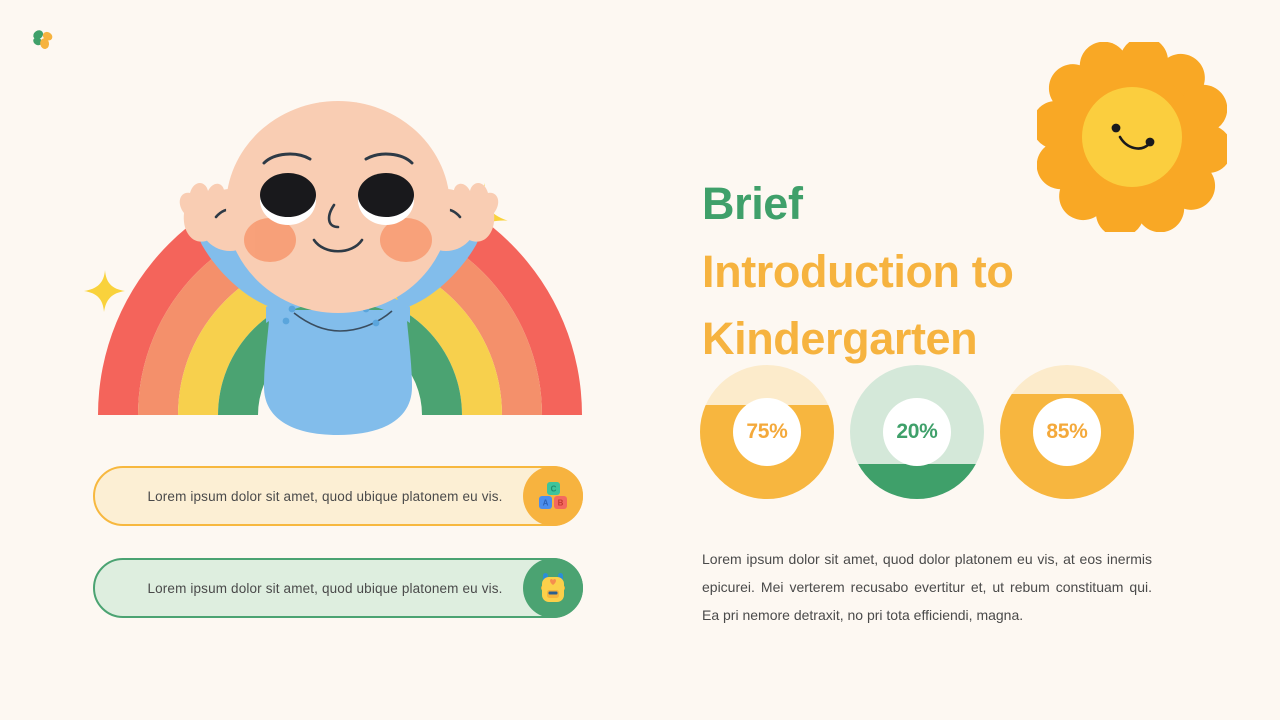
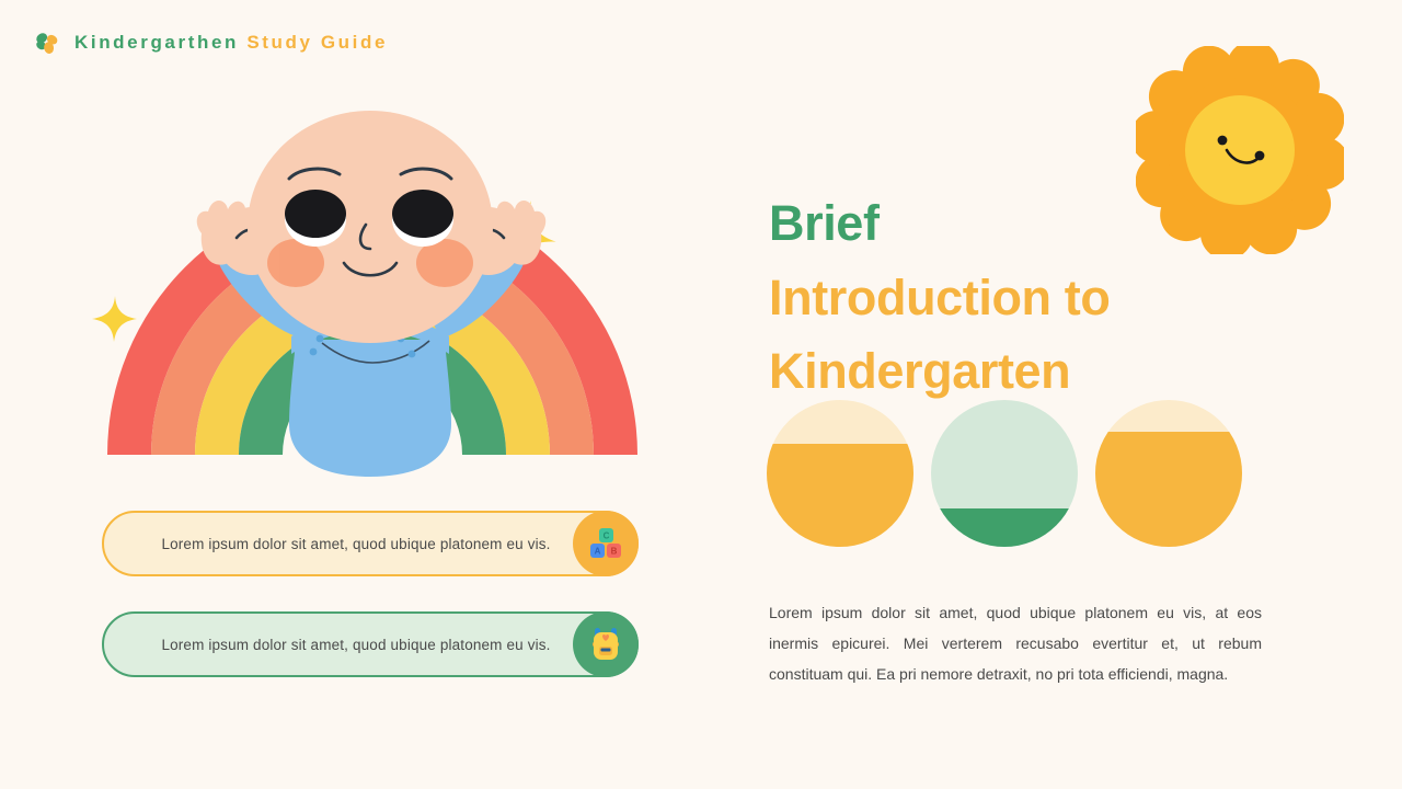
+ Kindergarthen Study Guide
  Lorem ipsum dolor sit amet, quod ubique platonem eu vis.
  C
  A
  B
  Lorem ipsum dolor sit amet, quod ubique platonem eu vis.
  Brief
  Introduction to
  Kindergarten
- 75%
- 20%
- 85%
- Lorem ipsum dolor sit amet, quod dolor platonem eu vis, at eos inermis epicurei. Mei verterem recusabo evertitur et, ut rebum constituam qui. Ea pri nemore detraxit, no pri tota efficiendi, magna.
+ Lorem ipsum dolor sit amet, quod ubique platonem eu vis, at eos inermis epicurei. Mei verterem recusabo evertitur et, ut rebum constituam qui. Ea pri nemore detraxit, no pri tota efficiendi, magna.
